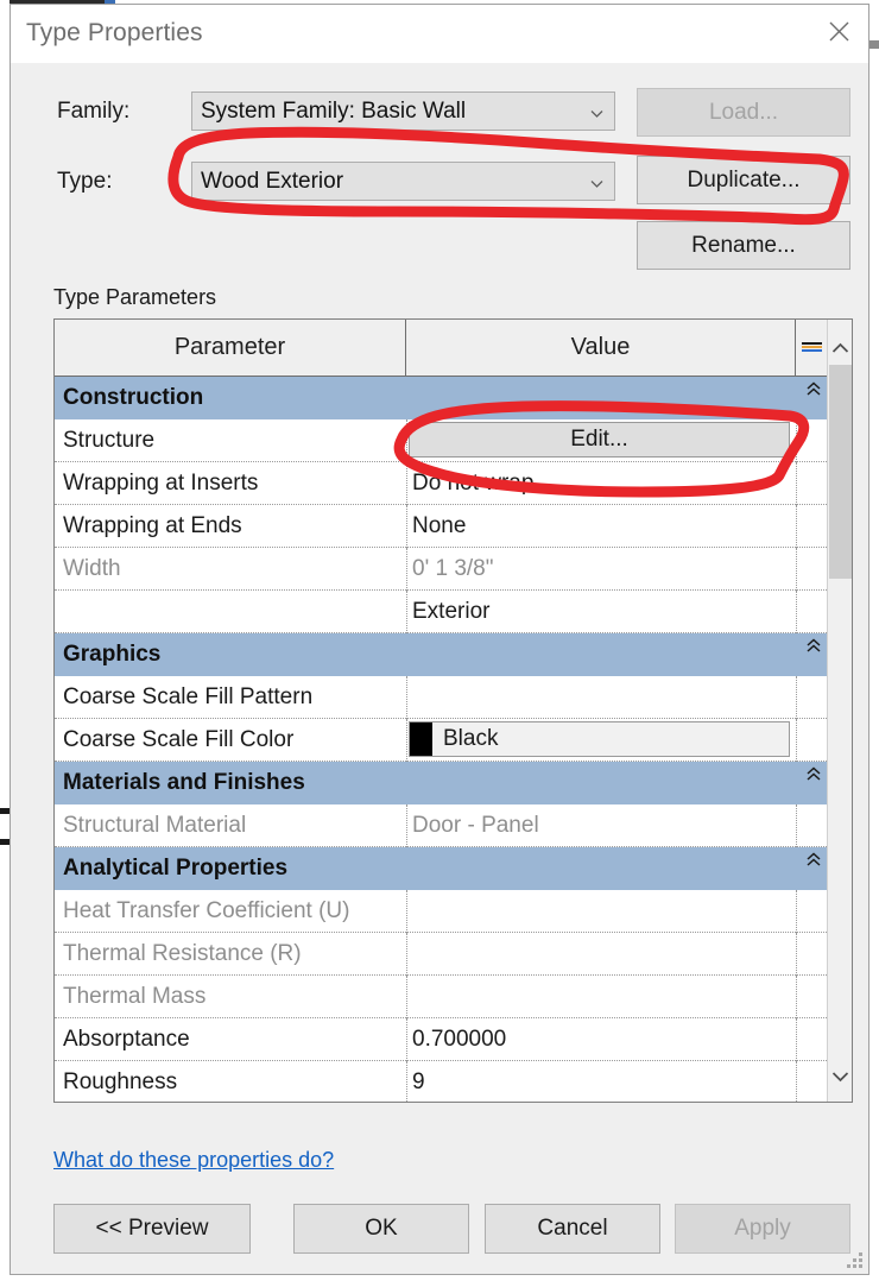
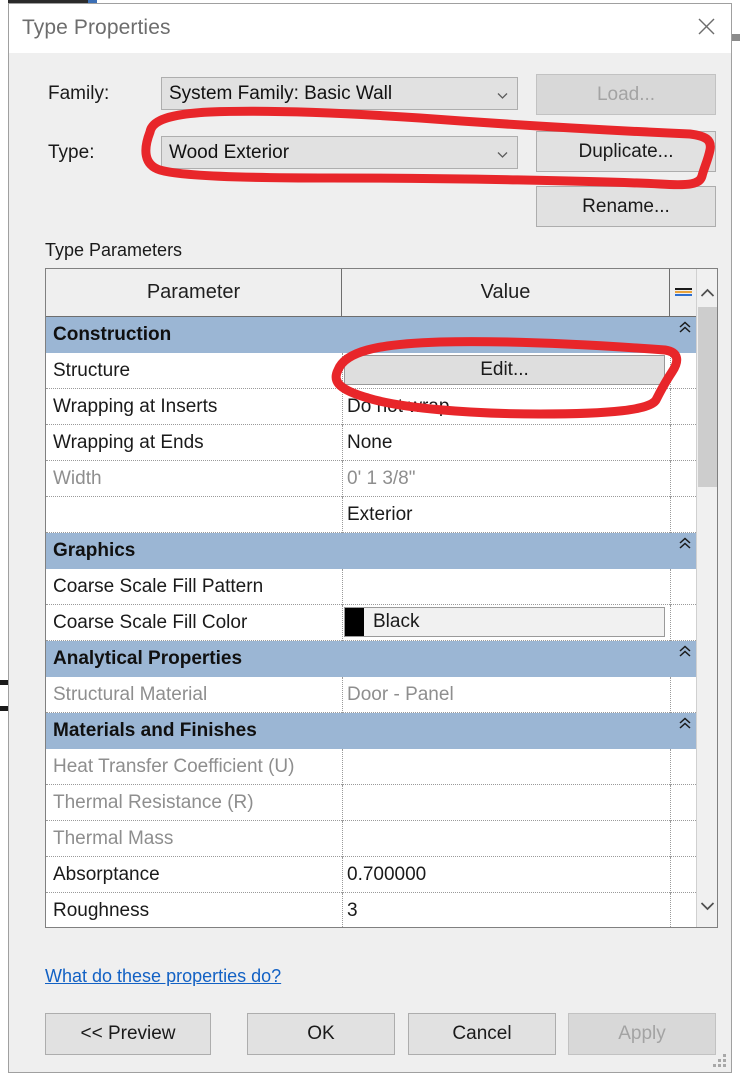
  Type Properties
  Family:
  System Family: Basic Wall
  Type:
  Wood Exterior
  Load...
  Duplicate...
  Rename...
  Type Parameters
  Parameter
  Value
  Construction
  Structure
  Edit...
  Wrapping at Inserts
  Wrapping at Ends
  None
  Width
  0' 1 3/8"
  Exterior
  Graphics
  Coarse Scale Fill Pattern
  Coarse Scale Fill Color
  Black
- Materials and Finishes
+ Analytical Properties
  Structural Material
  Door - Panel
- Analytical Properties
+ Materials and Finishes
  Heat Transfer Coefficient (U)
  Thermal Resistance (R)
  Thermal Mass
  Absorptance
  0.700000
  Roughness
- 9
+ 3
  What do these properties do?
  << Preview
  OK
  Cancel
  Apply
